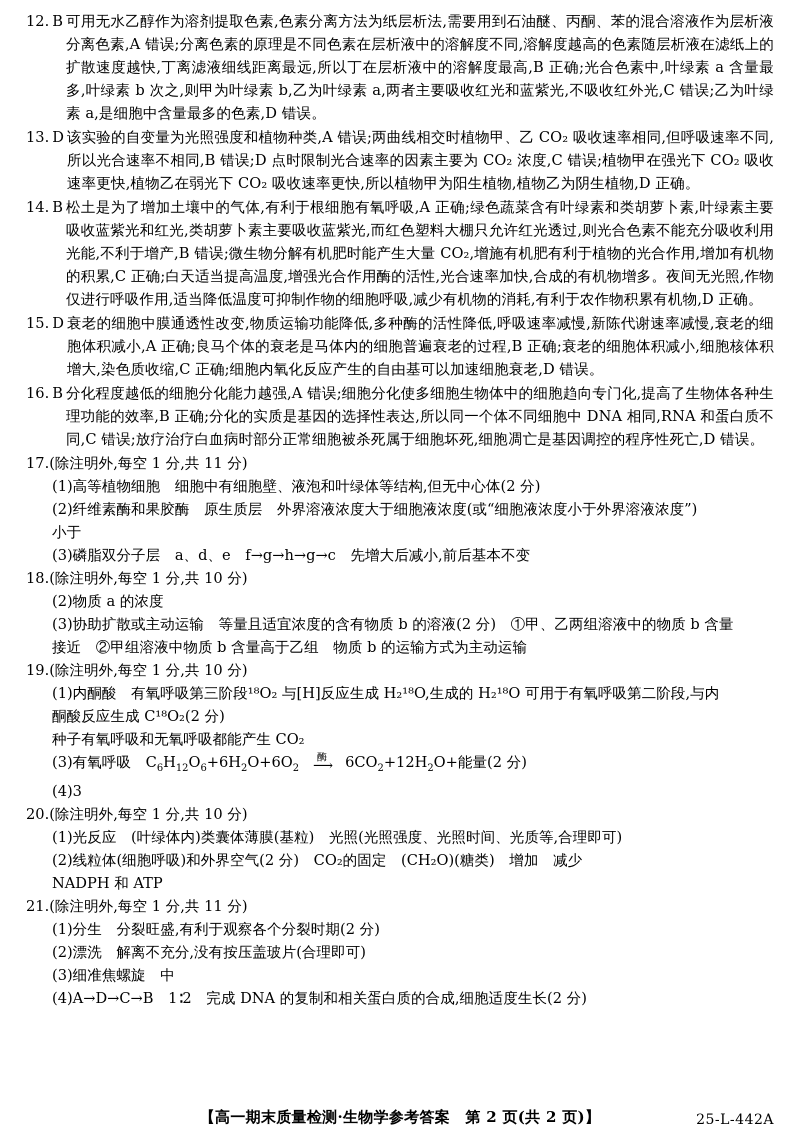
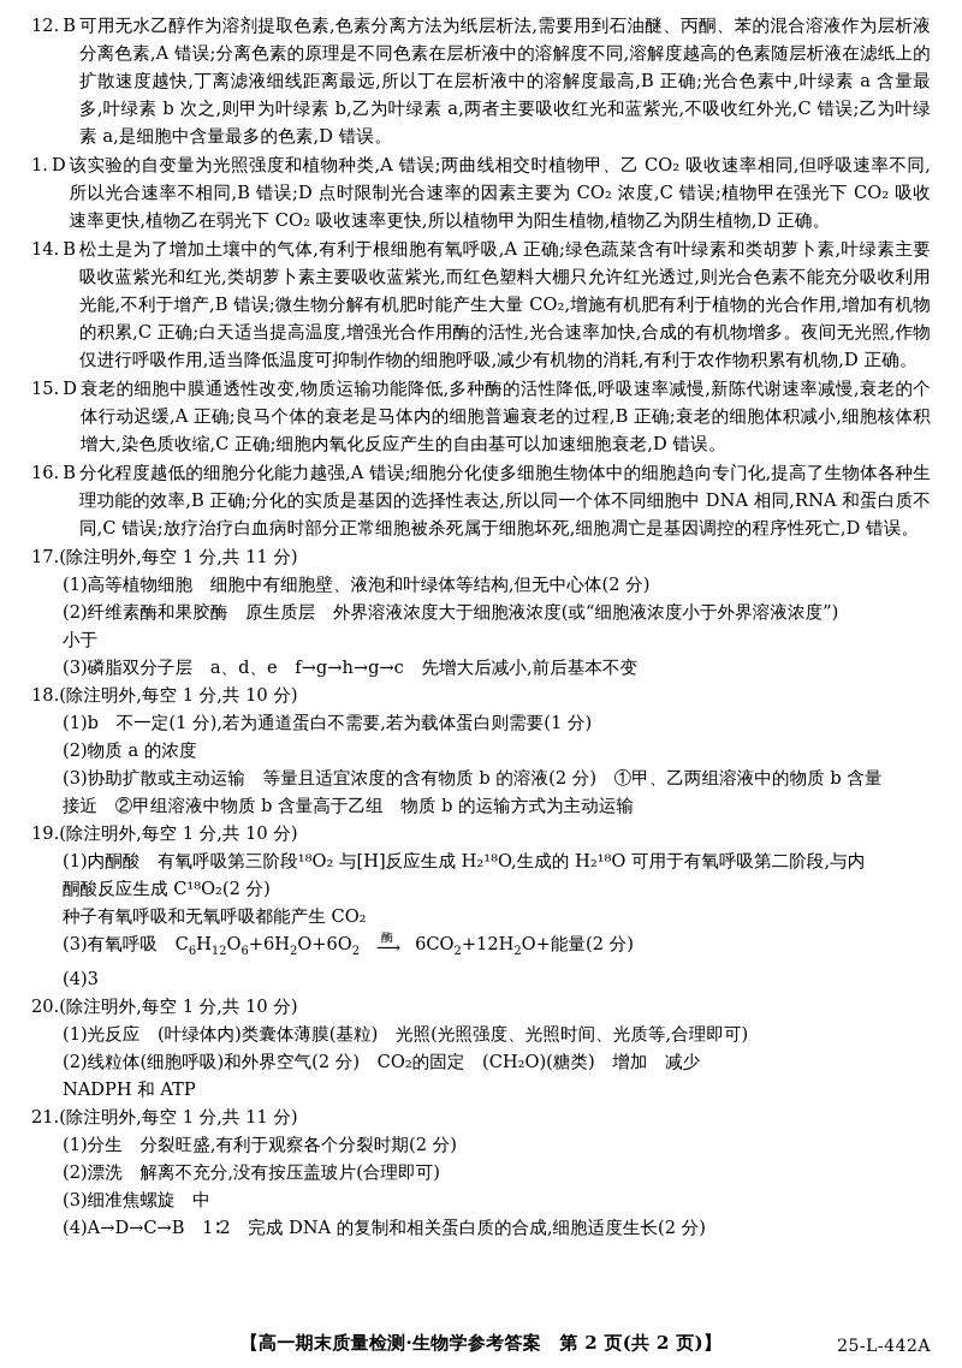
  12.
  B
  可用无水乙醇作为溶剂提取色素,色素分离方法为纸层析法,需要用到石油醚、丙酮、苯的混合溶液作为层析液分离色素,A 错误;分离色素的原理是不同色素在层析液中的溶解度不同,溶解度越高的色素随层析液在滤纸上的扩散速度越快,丁离滤液细线距离最远,所以丁在层析液中的溶解度最高,B 正确;光合色素中,叶绿素 a 含量最多,叶绿素 b 次之,则甲为叶绿素 b,乙为叶绿素 a,两者主要吸收红光和蓝紫光,不吸收红外光,C 错误;乙为叶绿素 a,是细胞中含量最多的色素,D 错误。
- 13.
+ 1.
  D
  该实验的自变量为光照强度和植物种类,A 错误;两曲线相交时植物甲、乙 CO₂ 吸收速率相同,但呼吸速率不同,所以光合速率不相同,B 错误;D 点时限制光合速率的因素主要为 CO₂ 浓度,C 错误;植物甲在强光下 CO₂ 吸收速率更快,植物乙在弱光下 CO₂ 吸收速率更快,所以植物甲为阳生植物,植物乙为阴生植物,D 正确。
  14.
  B
  松土是为了增加土壤中的气体,有利于根细胞有氧呼吸,A 正确;绿色蔬菜含有叶绿素和类胡萝卜素,叶绿素主要吸收蓝紫光和红光,类胡萝卜素主要吸收蓝紫光,而红色塑料大棚只允许红光透过,则光合色素不能充分吸收利用光能,不利于增产,B 错误;微生物分解有机肥时能产生大量 CO₂,增施有机肥有利于植物的光合作用,增加有机物的积累,C 正确;白天适当提高温度,增强光合作用酶的活性,光合速率加快,合成的有机物增多。夜间无光照,作物仅进行呼吸作用,适当降低温度可抑制作物的细胞呼吸,减少有机物的消耗,有利于农作物积累有机物,D 正确。
  15.
  D
- 衰老的细胞中膜通透性改变,物质运输功能降低,多种酶的活性降低,呼吸速率减慢,新陈代谢速率减慢,衰老的细胞体积减小,A 正确;良马个体的衰老是马体内的细胞普遍衰老的过程,B 正确;衰老的细胞体积减小,细胞核体积增大,染色质收缩,C 正确;细胞内氧化反应产生的自由基可以加速细胞衰老,D 错误。
+ 衰老的细胞中膜通透性改变,物质运输功能降低,多种酶的活性降低,呼吸速率减慢,新陈代谢速率减慢,衰老的个体行动迟缓,A 正确;良马个体的衰老是马体内的细胞普遍衰老的过程,B 正确;衰老的细胞体积减小,细胞核体积增大,染色质收缩,C 正确;细胞内氧化反应产生的自由基可以加速细胞衰老,D 错误。
  16.
  B
  分化程度越低的细胞分化能力越强,A 错误;细胞分化使多细胞生物体中的细胞趋向专门化,提高了生物体各种生理功能的效率,B 正确;分化的实质是基因的选择性表达,所以同一个体不同细胞中 DNA 相同,RNA 和蛋白质不同,C 错误;放疗治疗白血病时部分正常细胞被杀死属于细胞坏死,细胞凋亡是基因调控的程序性死亡,D 错误。
  17.(除注明外,每空 1 分,共 11 分)
  (1)高等植物细胞 细胞中有细胞壁、液泡和叶绿体等结构,但无中心体(2 分)
  (2)纤维素酶和果胶酶 原生质层 外界溶液浓度大于细胞液浓度(或“细胞液浓度小于外界溶液浓度”)
  小于
  (3)磷脂双分子层 a、d、e f→g→h→g→c 先增大后减小,前后基本不变
  18.(除注明外,每空 1 分,共 10 分)
+ (1)b 不一定(1 分),若为通道蛋白不需要,若为载体蛋白则需要(1 分)
  (2)物质 a 的浓度
  (3)协助扩散或主动运输 等量且适宜浓度的含有物质 b 的溶液(2 分) ①甲、乙两组溶液中的物质 b 含量
  接近 ②甲组溶液中物质 b 含量高于乙组 物质 b 的运输方式为主动运输
  19.(除注明外,每空 1 分,共 10 分)
  (1)内酮酸 有氧呼吸第三阶段¹⁸O₂ 与[H]反应生成 H₂¹⁸O,生成的 H₂¹⁸O 可用于有氧呼吸第二阶段,与内
  酮酸反应生成 C¹⁸O₂(2 分)
  种子有氧呼吸和无氧呼吸都能产生 CO₂
  (3)有氧呼吸 C6H12O6+6H2O+6O2
  酶
  ⟶
  6CO2+12H2O+能量(2 分)
  (4)3
  20.(除注明外,每空 1 分,共 10 分)
  (1)光反应 (叶绿体内)类囊体薄膜(基粒) 光照(光照强度、光照时间、光质等,合理即可)
  (2)线粒体(细胞呼吸)和外界空气(2 分) CO₂的固定 (CH₂O)(糖类) 增加 减少
  NADPH 和 ATP
  21.(除注明外,每空 1 分,共 11 分)
  (1)分生 分裂旺盛,有利于观察各个分裂时期(2 分)
  (2)漂洗 解离不充分,没有按压盖玻片(合理即可)
  (3)细准焦螺旋 中
  (4)A→D→C→B 1∶2 完成 DNA 的复制和相关蛋白质的合成,细胞适度生长(2 分)
  【高一期末质量检测·生物学参考答案 第 2 页(共 2 页)】
  25-L-442A
